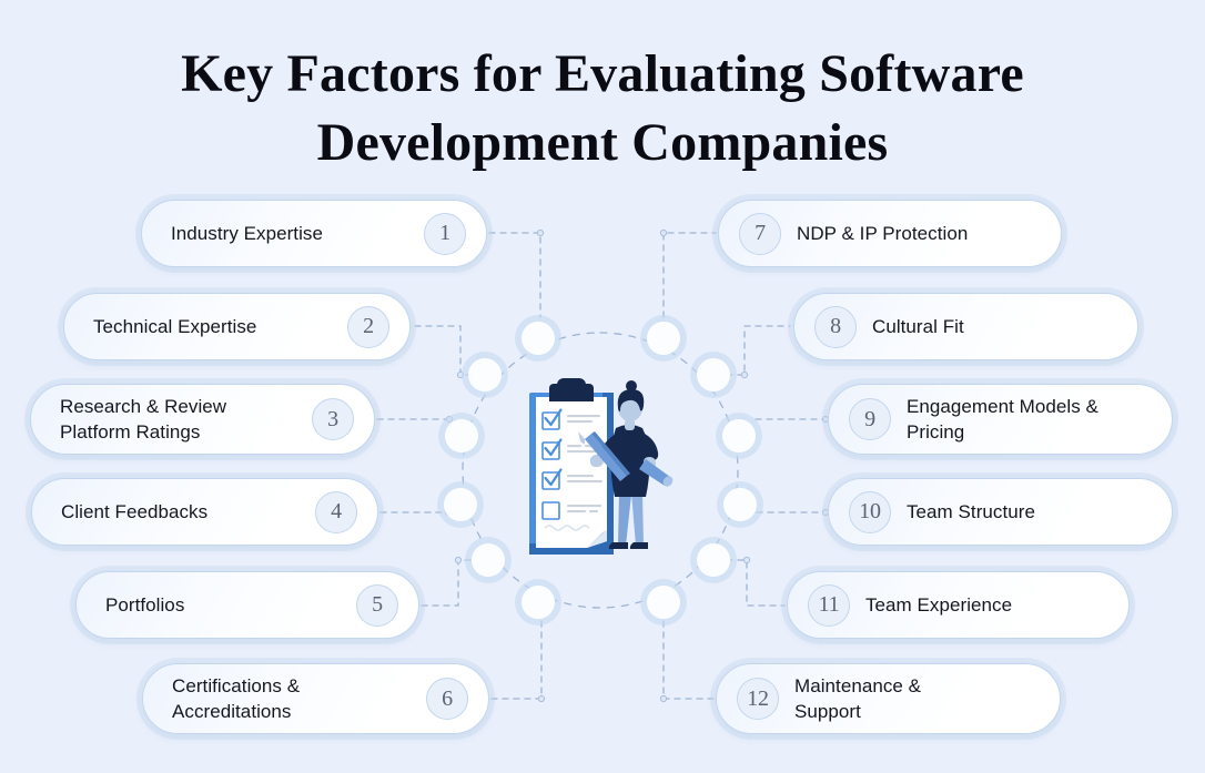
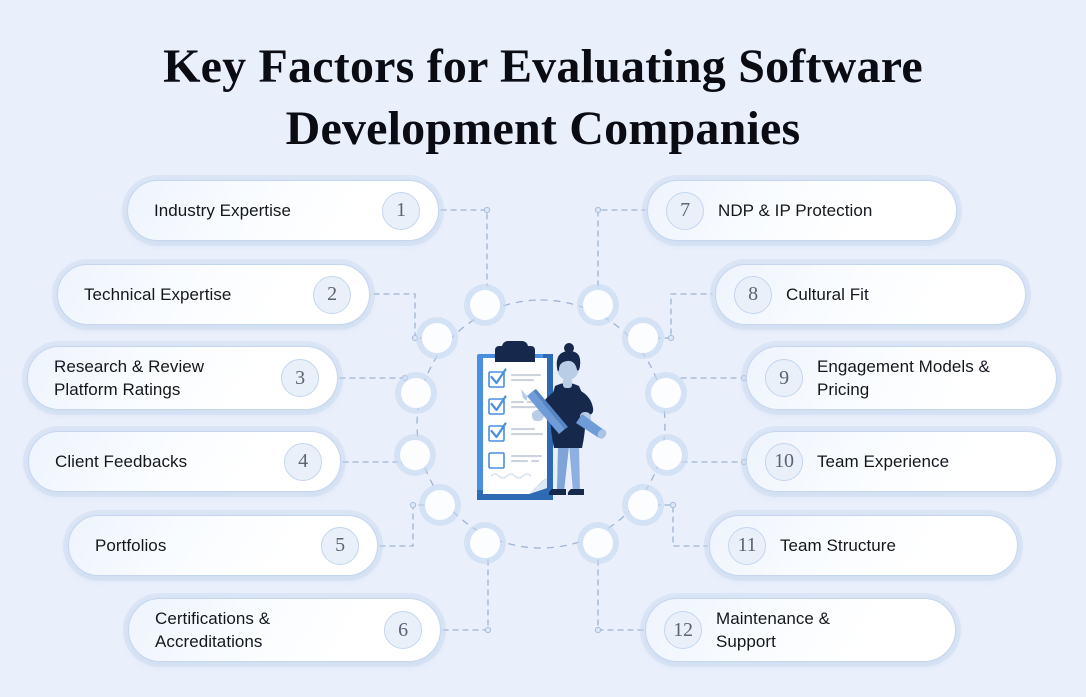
  Key Factors for Evaluating Software
  Development Companies
  Industry Expertise
  1
  Technical Expertise
  2
  Research & Review
  Platform Ratings
  3
  Client Feedbacks
  4
  Portfolios
  5
  Certifications &
  Accreditations
  6
  7
  NDP & IP Protection
  8
  Cultural Fit
  9
  Engagement Models &
  Pricing
  10
- Team Structure
+ Team Experience
  11
- Team Experience
+ Team Structure
  12
  Maintenance &
  Support
